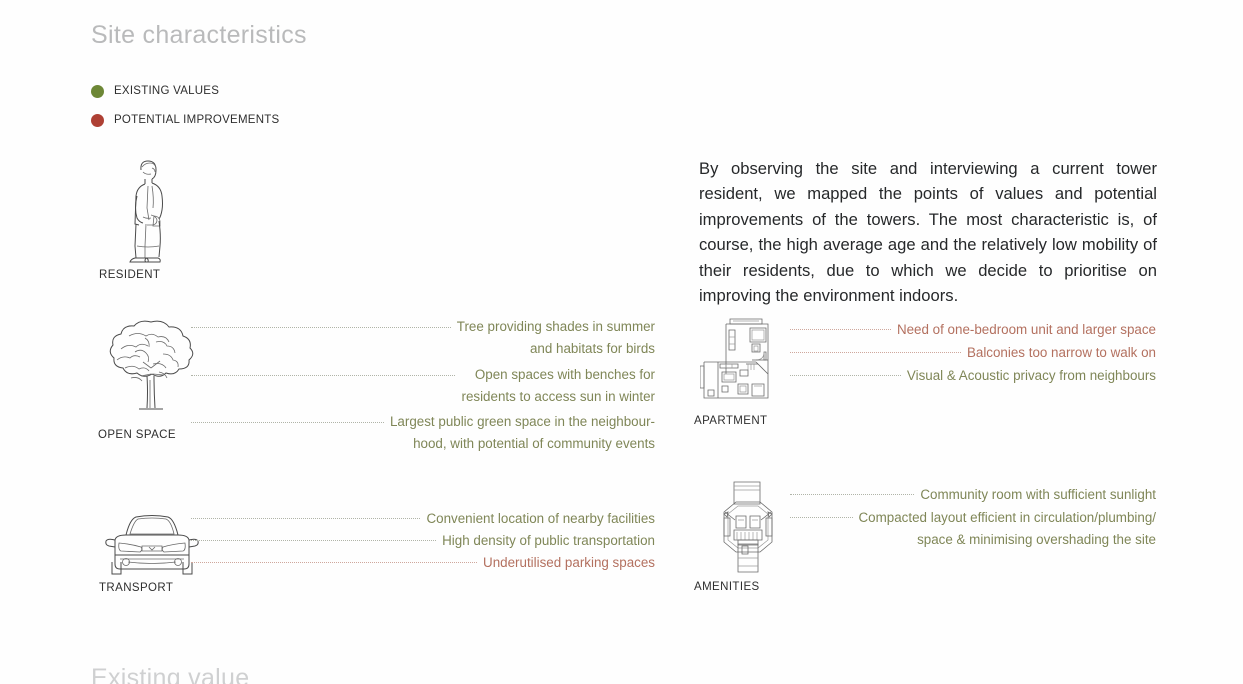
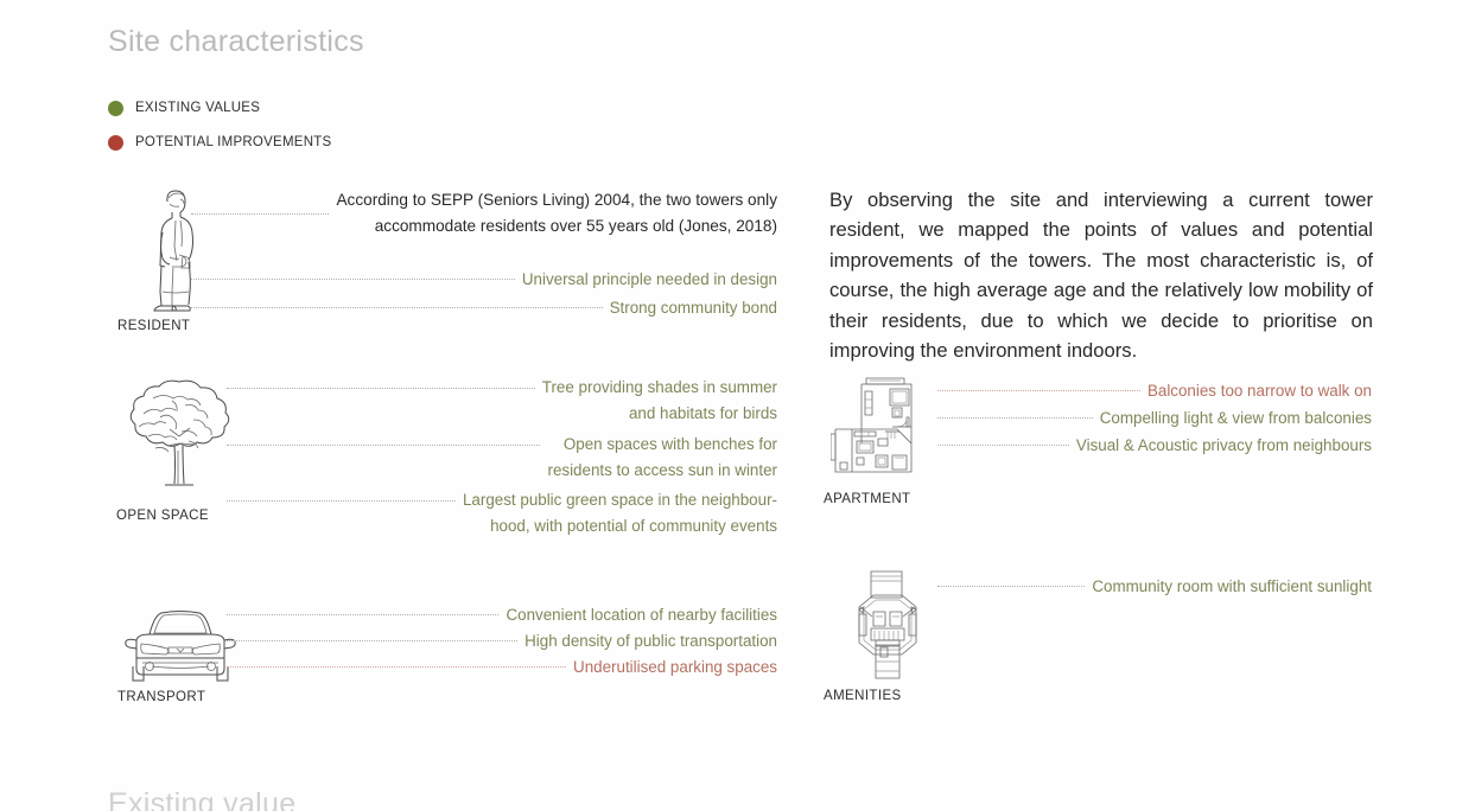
  Site characteristics
  EXISTING VALUES
  POTENTIAL IMPROVEMENTS
  By observing the site and interviewing a current tower resident, we mapped the points of values and potential improvements of the towers. The most characteristic is, of course, the high average age and the relatively low mobility of their residents, due to which we decide to prioritise on improving the environment indoors.
  RESIDENT
+ According to SEPP (Seniors Living) 2004, the two towers only
+ accommodate residents over 55 years old (Jones, 2018)
+ Universal principle needed in design
+ Strong community bond
  OPEN SPACE
  Tree providing shades in summer
  and habitats for birds
  Open spaces with benches for
  residents to access sun in winter
  Largest public green space in the neighbour-
  hood, with potential of community events
  TRANSPORT
  Convenient location of nearby facilities
  High density of public transportation
  Underutilised parking spaces
  APARTMENT
- Need of one-bedroom unit and larger space
  Balconies too narrow to walk on
+ Compelling light & view from balconies
  Visual & Acoustic privacy from neighbours
  AMENITIES
  Community room with sufficient sunlight
- Compacted layout efficient in circulation/plumbing/
- space & minimising overshading the site
  Existing value
